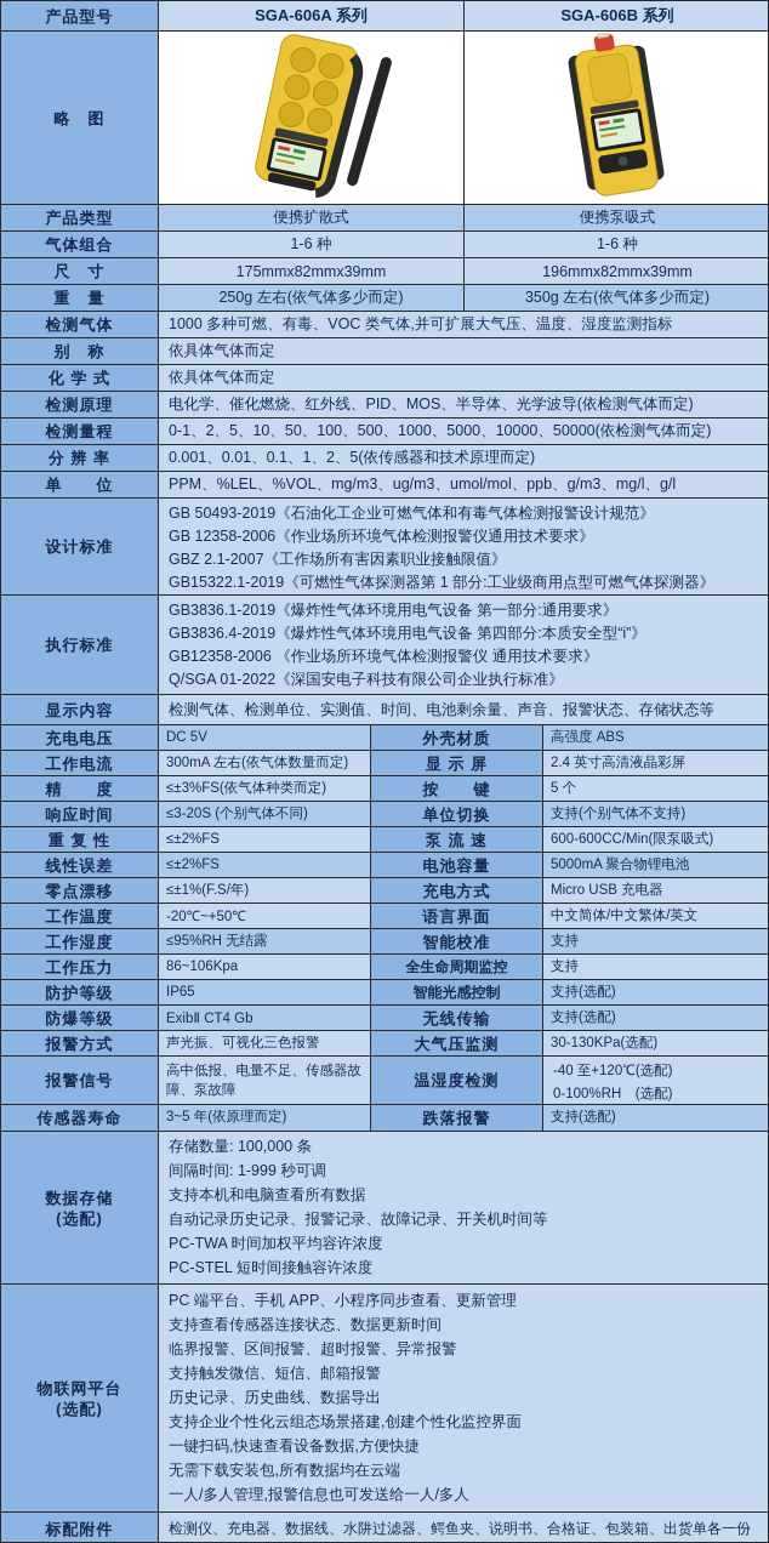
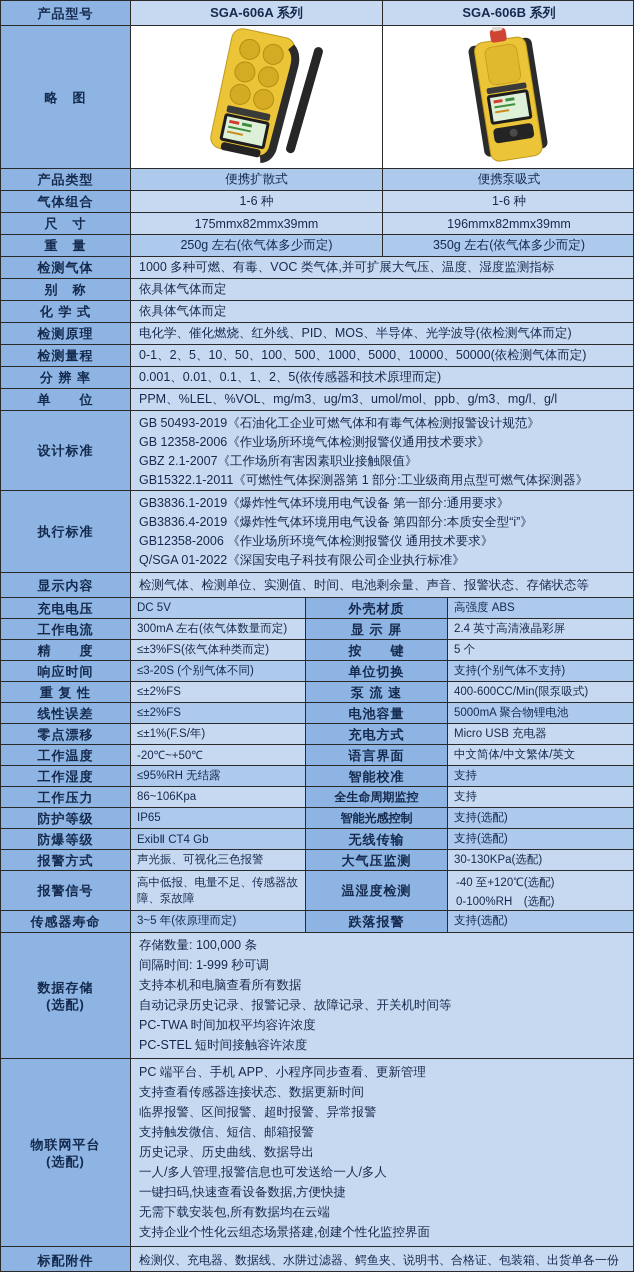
  产品型号
  SGA-606A 系列
  SGA-606B 系列
  略 图
  产品类型
  便携扩散式
  便携泵吸式
  气体组合
  1-6 种
  1-6 种
  尺 寸
  175mmx82mmx39mm
  196mmx82mmx39mm
  重 量
  250g 左右(依气体多少而定)
  350g 左右(依气体多少而定)
  检测气体
  1000 多种可燃、有毒、VOC 类气体,并可扩展大气压、温度、湿度监测指标
  别 称
  依具体气体而定
  化 学 式
  依具体气体而定
  检测原理
  电化学、催化燃烧、红外线、PID、MOS、半导体、光学波导(依检测气体而定)
  检测量程
  0-1、2、5、10、50、100、500、1000、5000、10000、50000(依检测气体而定)
  分 辨 率
  0.001、0.01、0.1、1、2、5(依传感器和技术原理而定)
  单 位
  PPM、%LEL、%VOL、mg/m3、ug/m3、umol/mol、ppb、g/m3、mg/l、g/l
  设计标准
  GB 50493-2019《石油化工企业可燃气体和有毒气体检测报警设计规范》
  GB 12358-2006《作业场所环境气体检测报警仪通用技术要求》
  GBZ 2.1-2007《工作场所有害因素职业接触限值》
- GB15322.1-2019《可燃性气体探测器第 1 部分:工业级商用点型可燃气体探测器》
+ GB15322.1-2011《可燃性气体探测器第 1 部分:工业级商用点型可燃气体探测器》
  执行标准
  GB3836.1-2019《爆炸性气体环境用电气设备 第一部分:通用要求》
  GB3836.4-2019《爆炸性气体环境用电气设备 第四部分:本质安全型“i”》
  GB12358-2006 《作业场所环境气体检测报警仪 通用技术要求》
  Q/SGA 01-2022《深国安电子科技有限公司企业执行标准》
  显示内容
  检测气体、检测单位、实测值、时间、电池剩余量、声音、报警状态、存储状态等
  充电电压
  DC 5V
  外壳材质
  高强度 ABS
  工作电流
  300mA 左右(依气体数量而定)
  显 示 屏
  2.4 英寸高清液晶彩屏
  精 度
  ≤±3%FS(依气体种类而定)
  按 键
  5 个
  响应时间
  ≤3-20S (个别气体不同)
  单位切换
  支持(个别气体不支持)
  重 复 性
  ≤±2%FS
  泵 流 速
- 600-600CC/Min(限泵吸式)
+ 400-600CC/Min(限泵吸式)
  线性误差
  ≤±2%FS
  电池容量
  5000mA 聚合物锂电池
  零点漂移
  ≤±1%(F.S/年)
  充电方式
  Micro USB 充电器
  工作温度
  -20℃~+50℃
  语言界面
  中文简体/中文繁体/英文
  工作湿度
  ≤95%RH 无结露
  智能校准
  支持
  工作压力
  86~106Kpa
  全生命周期监控
  支持
  防护等级
  IP65
  智能光感控制
  支持(选配)
  防爆等级
  ExibⅡ CT4 Gb
  无线传输
  支持(选配)
  报警方式
  声光振、可视化三色报警
  大气压监测
  30-130KPa(选配)
  报警信号
  高中低报、电量不足、传感器故障、泵故障
  温湿度检测
  -40 至+120℃(选配)
  0-100%RH (选配)
  传感器寿命
  3~5 年(依原理而定)
  跌落报警
  支持(选配)
  数据存储
  (选配)
  存储数量: 100,000 条
  间隔时间: 1-999 秒可调
  支持本机和电脑查看所有数据
  自动记录历史记录、报警记录、故障记录、开关机时间等
  PC-TWA 时间加权平均容许浓度
  PC-STEL 短时间接触容许浓度
  物联网平台
  (选配)
  PC 端平台、手机 APP、小程序同步查看、更新管理
  支持查看传感器连接状态、数据更新时间
  临界报警、区间报警、超时报警、异常报警
  支持触发微信、短信、邮箱报警
  历史记录、历史曲线、数据导出
- 支持企业个性化云组态场景搭建,创建个性化监控界面
+ 一人/多人管理,报警信息也可发送给一人/多人
  一键扫码,快速查看设备数据,方便快捷
  无需下载安装包,所有数据均在云端
- 一人/多人管理,报警信息也可发送给一人/多人
+ 支持企业个性化云组态场景搭建,创建个性化监控界面
  标配附件
  检测仪、充电器、数据线、水阱过滤器、鳄鱼夹、说明书、合格证、包装箱、出货单各一份
